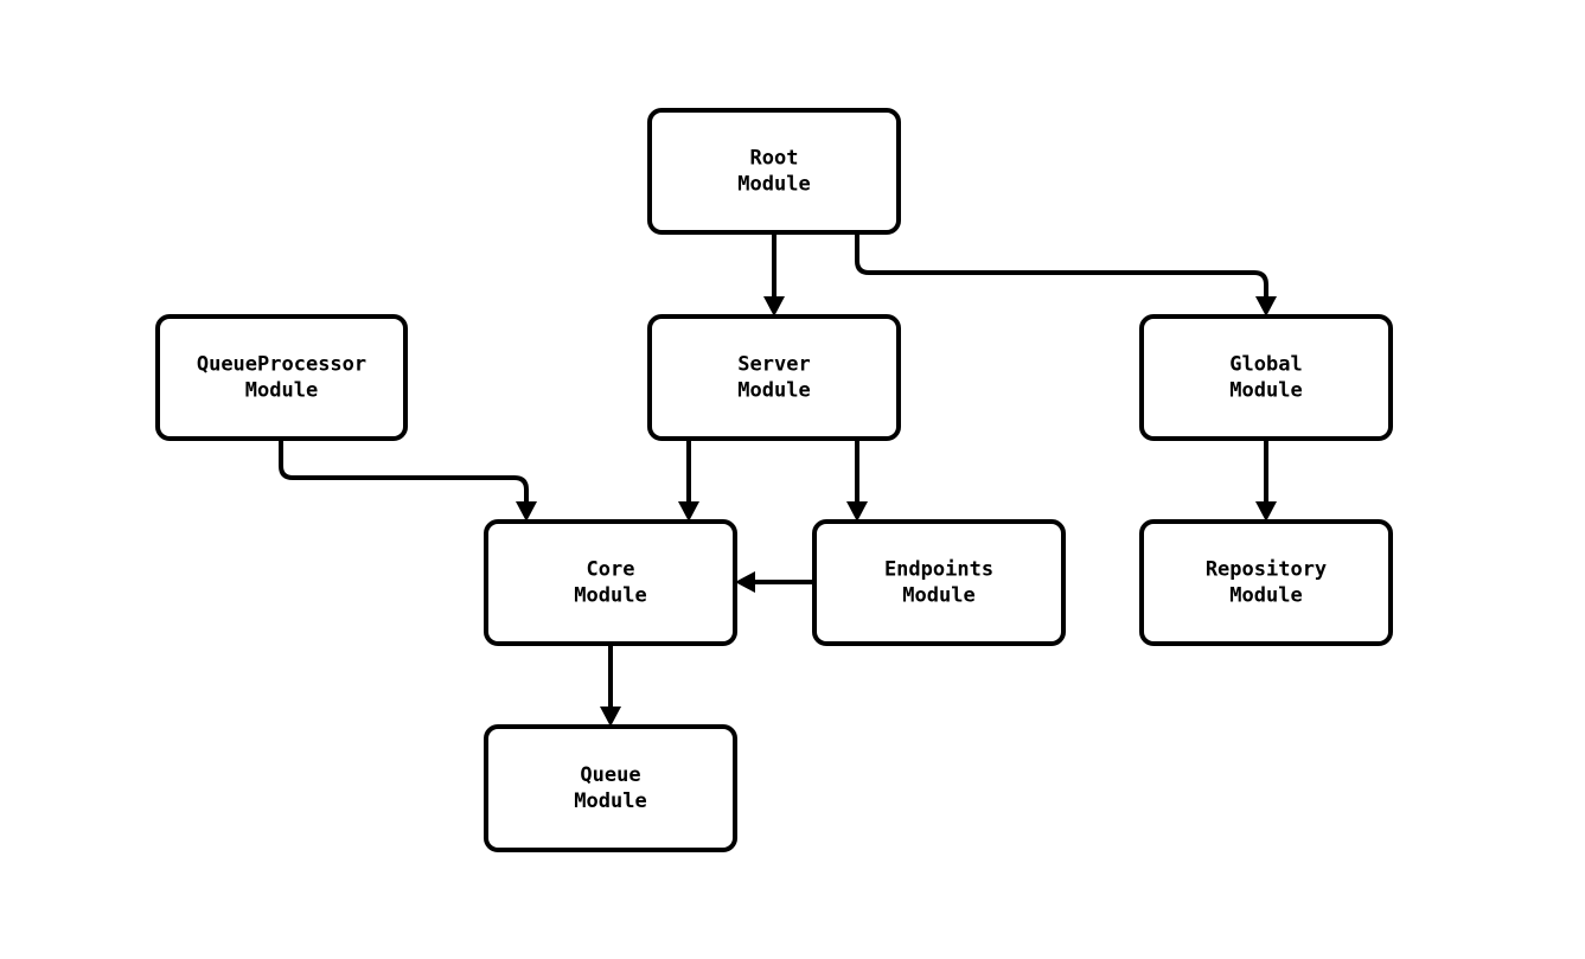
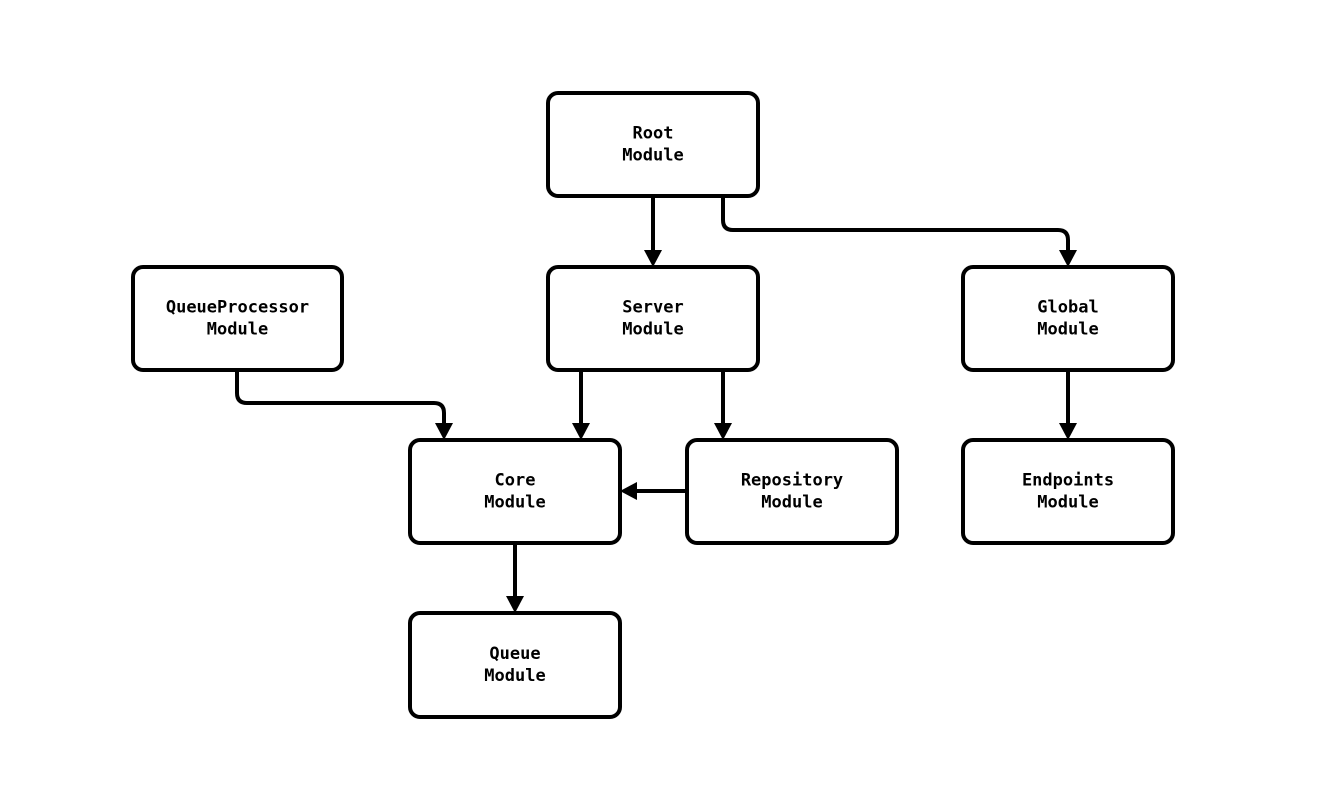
  Root
  Module
  QueueProcessor
  Module
  Server
  Module
  Global
  Module
  Core
  Module
- Endpoints
+ Repository
  Module
- Repository
+ Endpoints
  Module
  Queue
  Module
